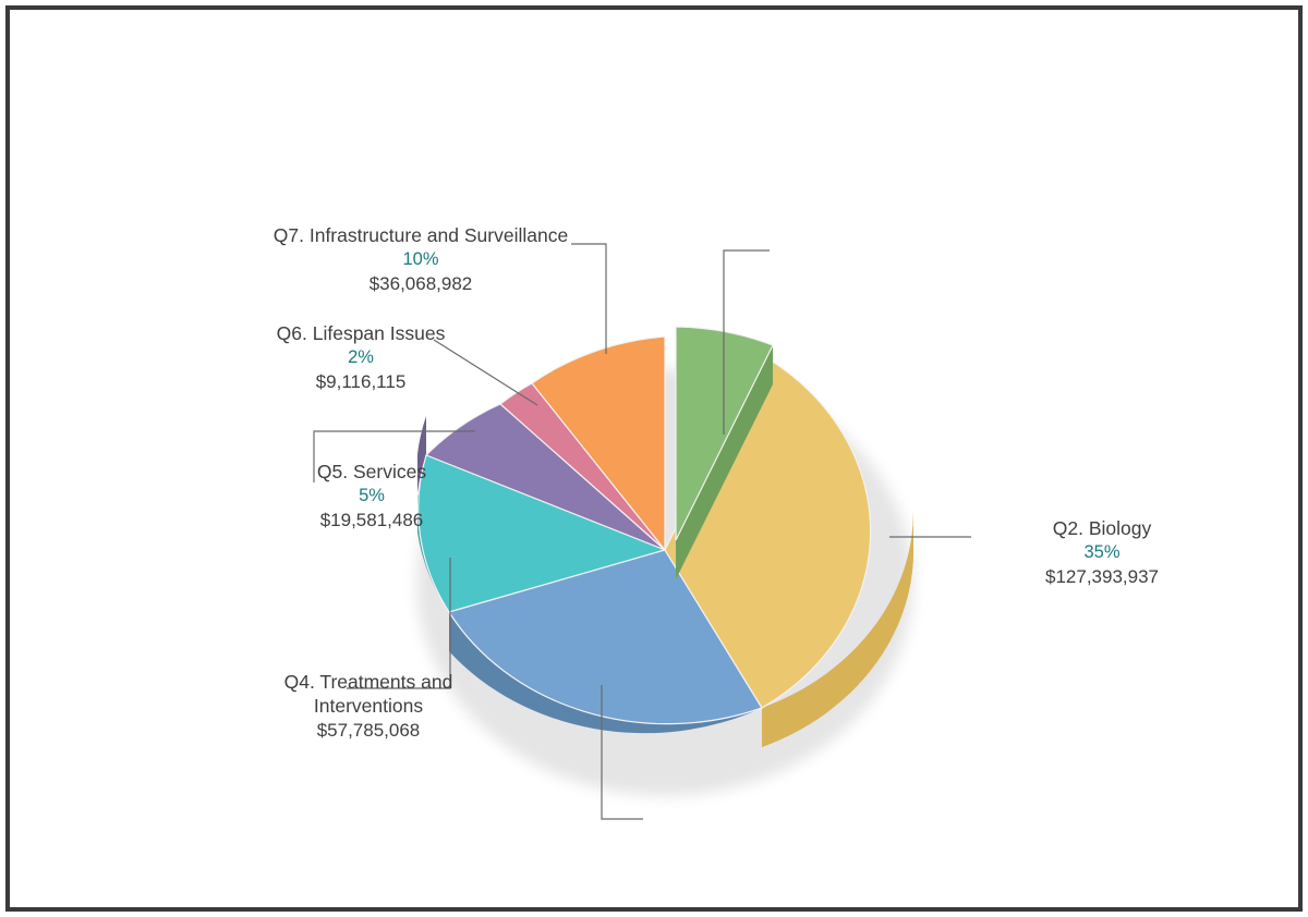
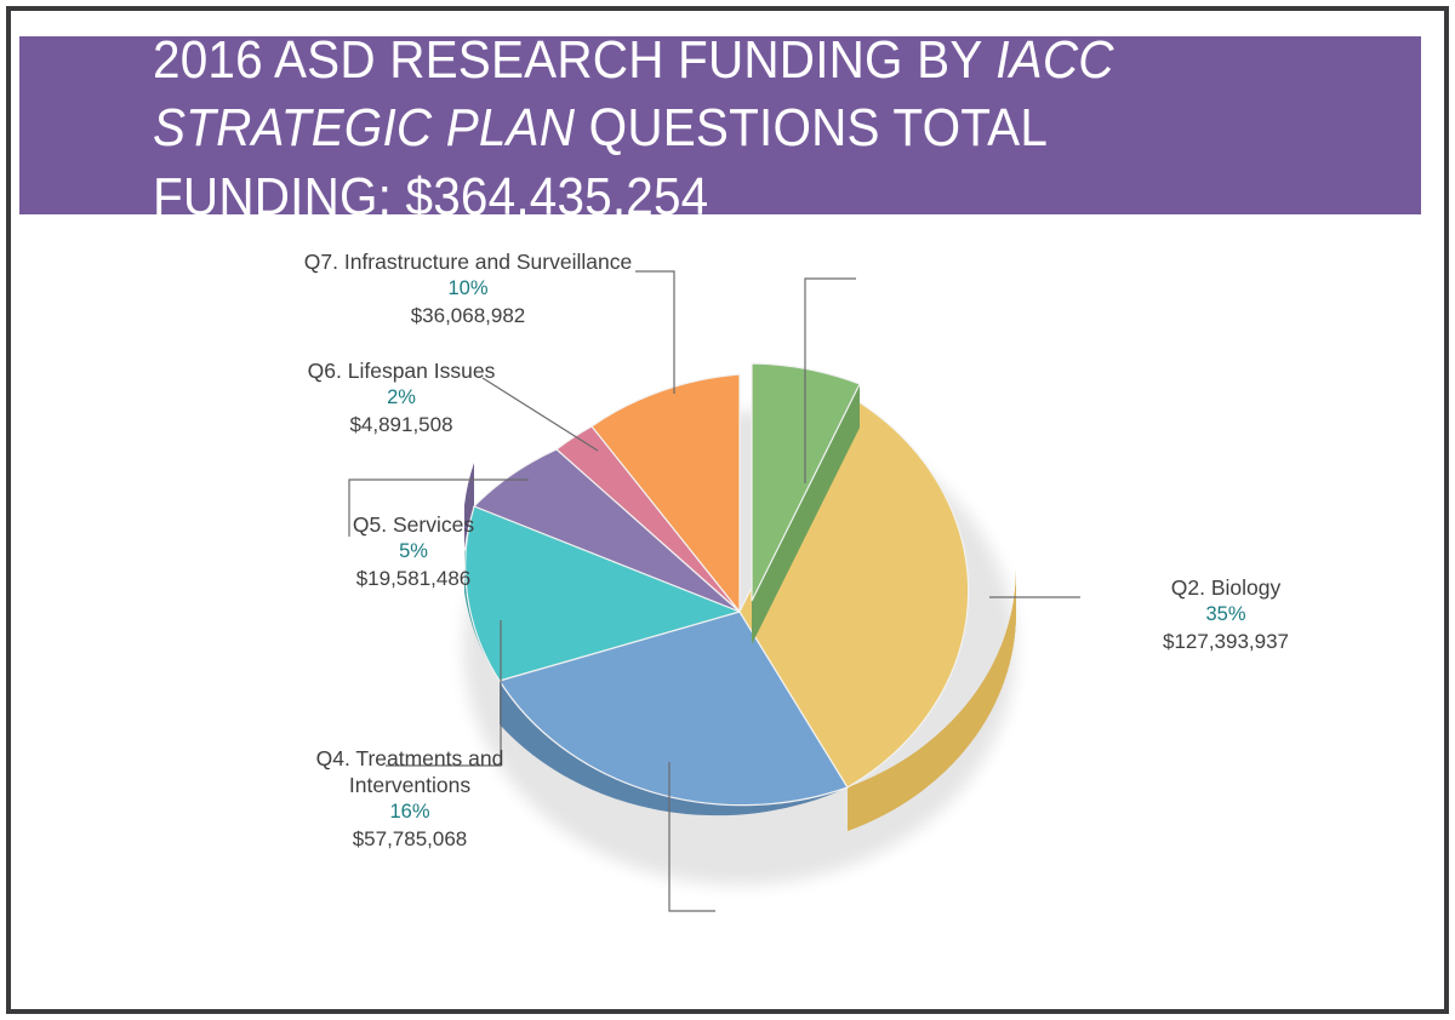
+ 2016 ASD RESEARCH FUNDING BY IACC STRATEGIC PLAN QUESTIONS TOTAL FUNDING: $364,435,254
  Q2. Biology
  35%
  $127,393,937
  Q4. Treatments and
  Interventions
+ 16%
  $57,785,068
  Q5. Services
  5%
  $19,581,486
  Q6. Lifespan Issues
  2%
- $9,116,115
+ $4,891,508
  Q7. Infrastructure and Surveillance
  10%
  $36,068,982
